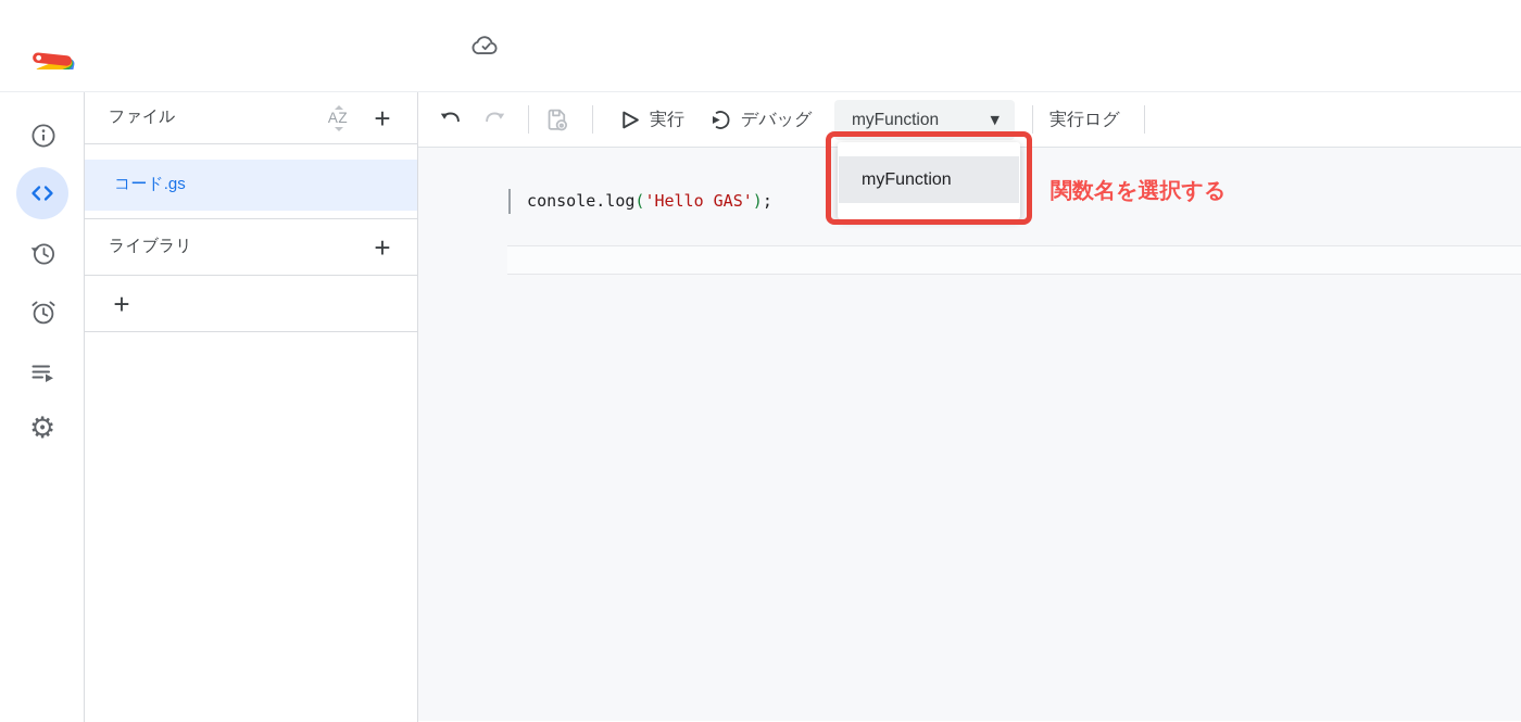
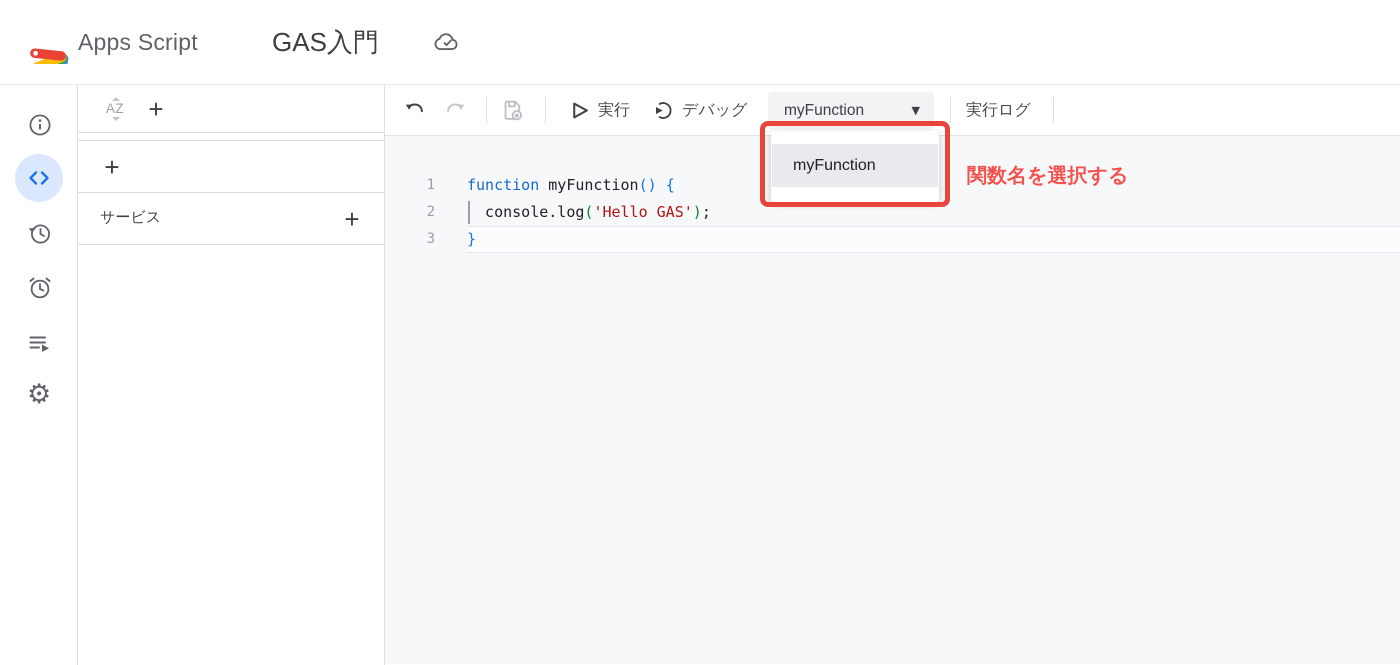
+ Apps Script
+ GAS入門
  ⚙
- ファイル
  AZ
  +
- コード.gs
- ライブラリ
  +
+ サービス
  +
  実行
  デバッグ
  myFunction
  ▼
  実行ログ
+ 1
+ 2
+ 3
+ function myFunction() {
  console.log('Hello GAS');
+ }
  myFunction
  関数名を選択する
